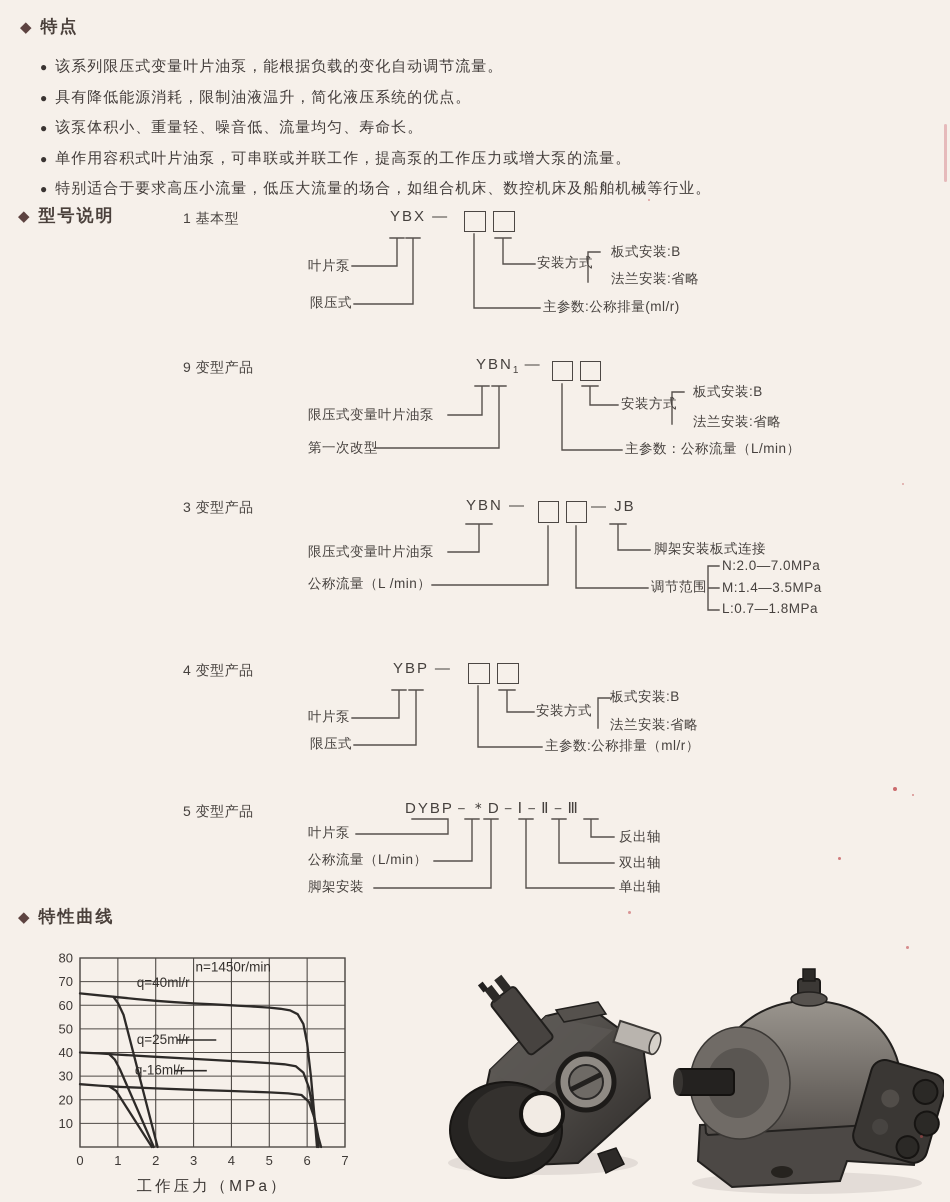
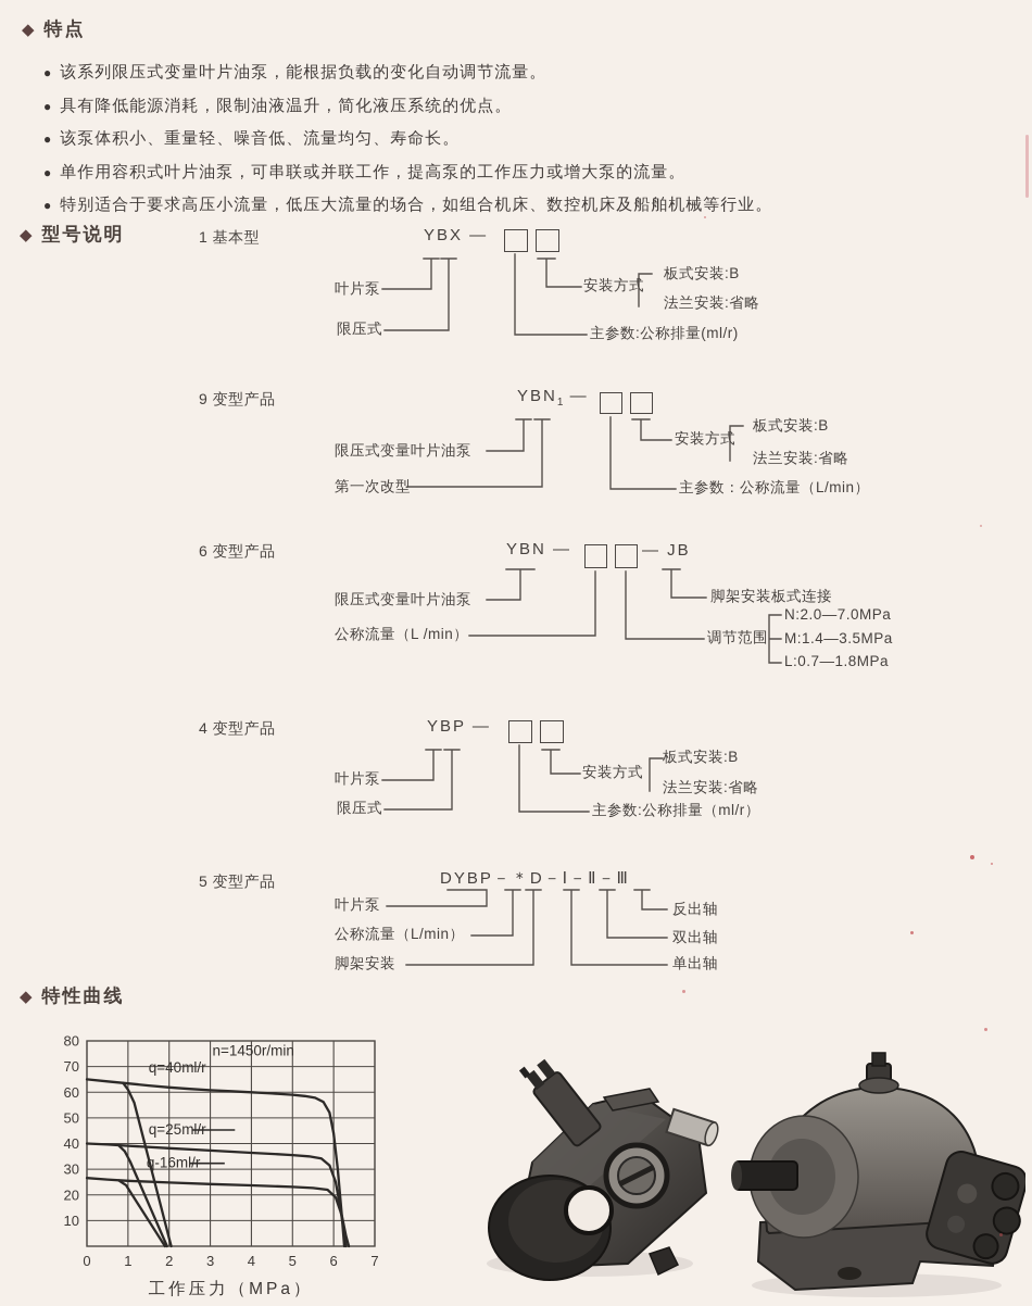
  ◆ 特点
  ● 该系列限压式变量叶片油泵，能根据负载的变化自动调节流量。
  ● 具有降低能源消耗，限制油液温升，简化液压系统的优点。
  ● 该泵体积小、重量轻、噪音低、流量均匀、寿命长。
  ● 单作用容积式叶片油泵，可串联或并联工作，提高泵的工作压力或增大泵的流量。
  ● 特别适合于要求高压小流量，低压大流量的场合，如组合机床、数控机床及船舶机械等行业。
  ◆ 型号说明
  1 基本型
  YBX —
  叶片泵
  限压式
  安装方式
  板式安装:B
  法兰安装:省略
  主参数:公称排量(ml/r)
  9 变型产品
  YBN1 —
  限压式变量叶片油泵
  第一次改型
  安装方式
  板式安装:B
  法兰安装:省略
  主参数：公称流量（L/min）
- 3 变型产品
+ 6 变型产品
  YBN —
  — JB
  限压式变量叶片油泵
  公称流量（L /min）
  脚架安装板式连接
  调节范围
  N:2.0—7.0MPa
  M:1.4—3.5MPa
  L:0.7—1.8MPa
  4 变型产品
  YBP —
  叶片泵
  限压式
  安装方式
  板式安装:B
  法兰安装:省略
  主参数:公称排量（ml/r）
  5 变型产品
  DYBP－＊D－Ⅰ－Ⅱ－Ⅲ
  叶片泵
  公称流量（L/min）
  脚架安装
  反出轴
  双出轴
  单出轴
  ◆ 特性曲线
  0
  1
  2
  3
  4
  5
  6
  7
  10
  20
  30
  40
  50
  60
  70
  80
  q=40ml/r
  n=1450r/min
  工作压力（MPa）
